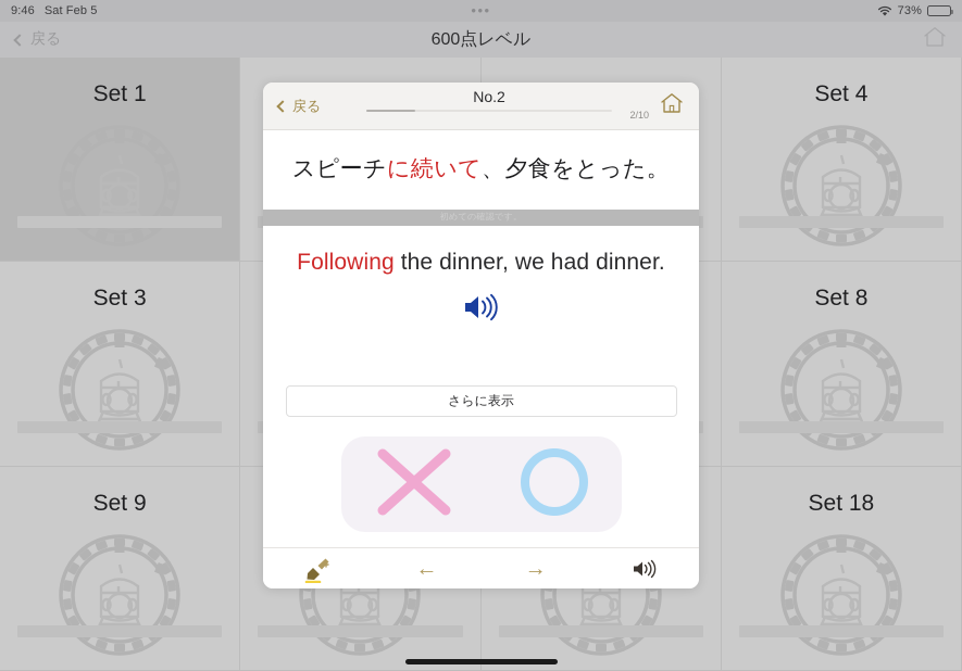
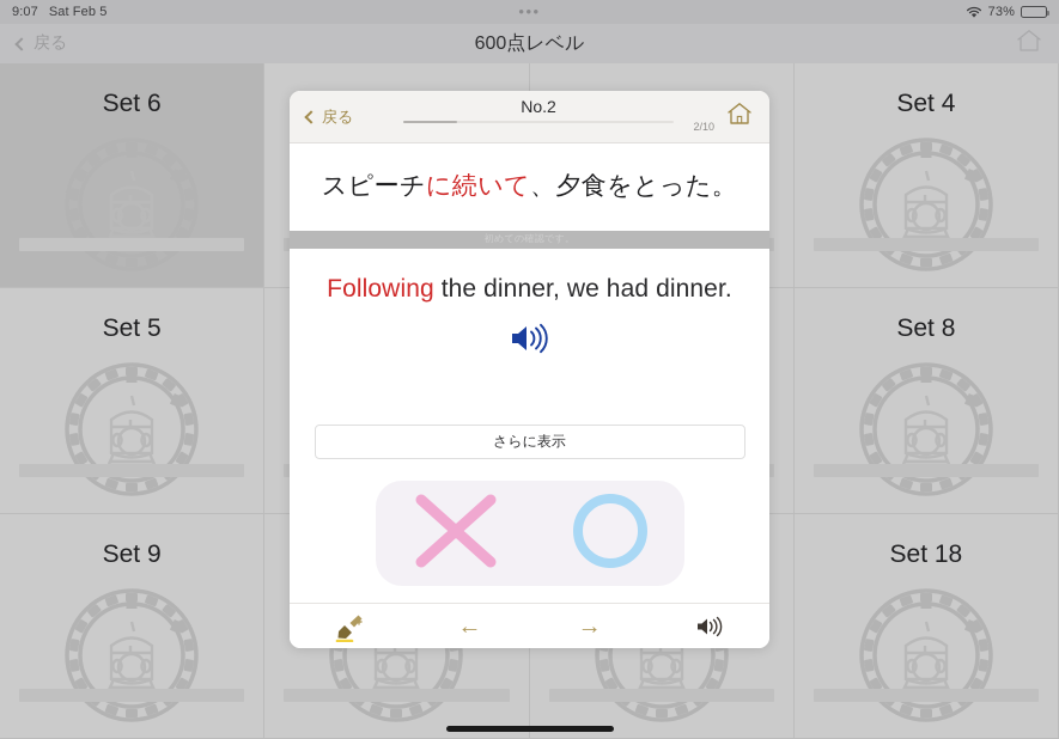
- 9:46
+ 9:07
  Sat Feb 5
  •••
  73%
  戻る
  600点レベル
- Set 1
+ Set 6
  Set 4
- Set 3
+ Set 5
  Set 8
  Set 9
  Set 18
  戻る
  No.2
  2/10
  スピーチに続いて、夕食をとった。
  Following the dinner, we had dinner.
  さらに表示
  ←
  →
